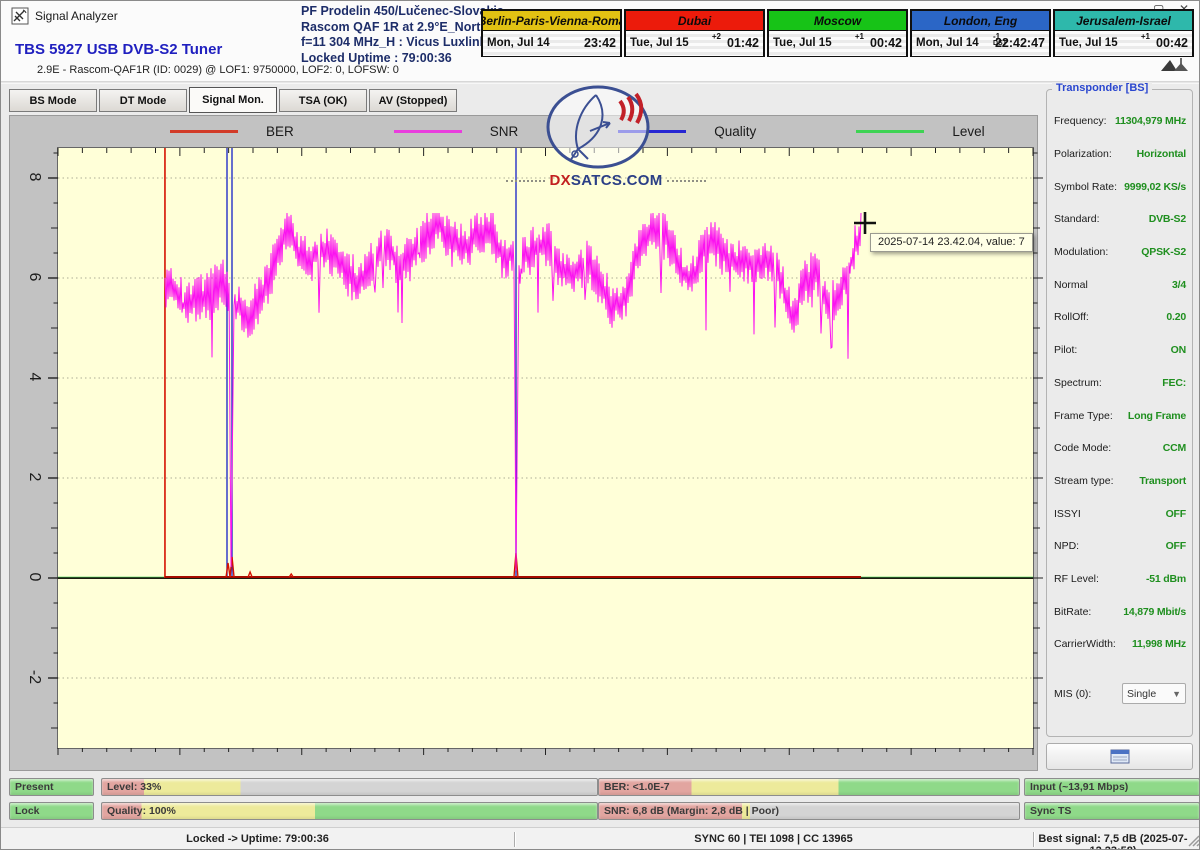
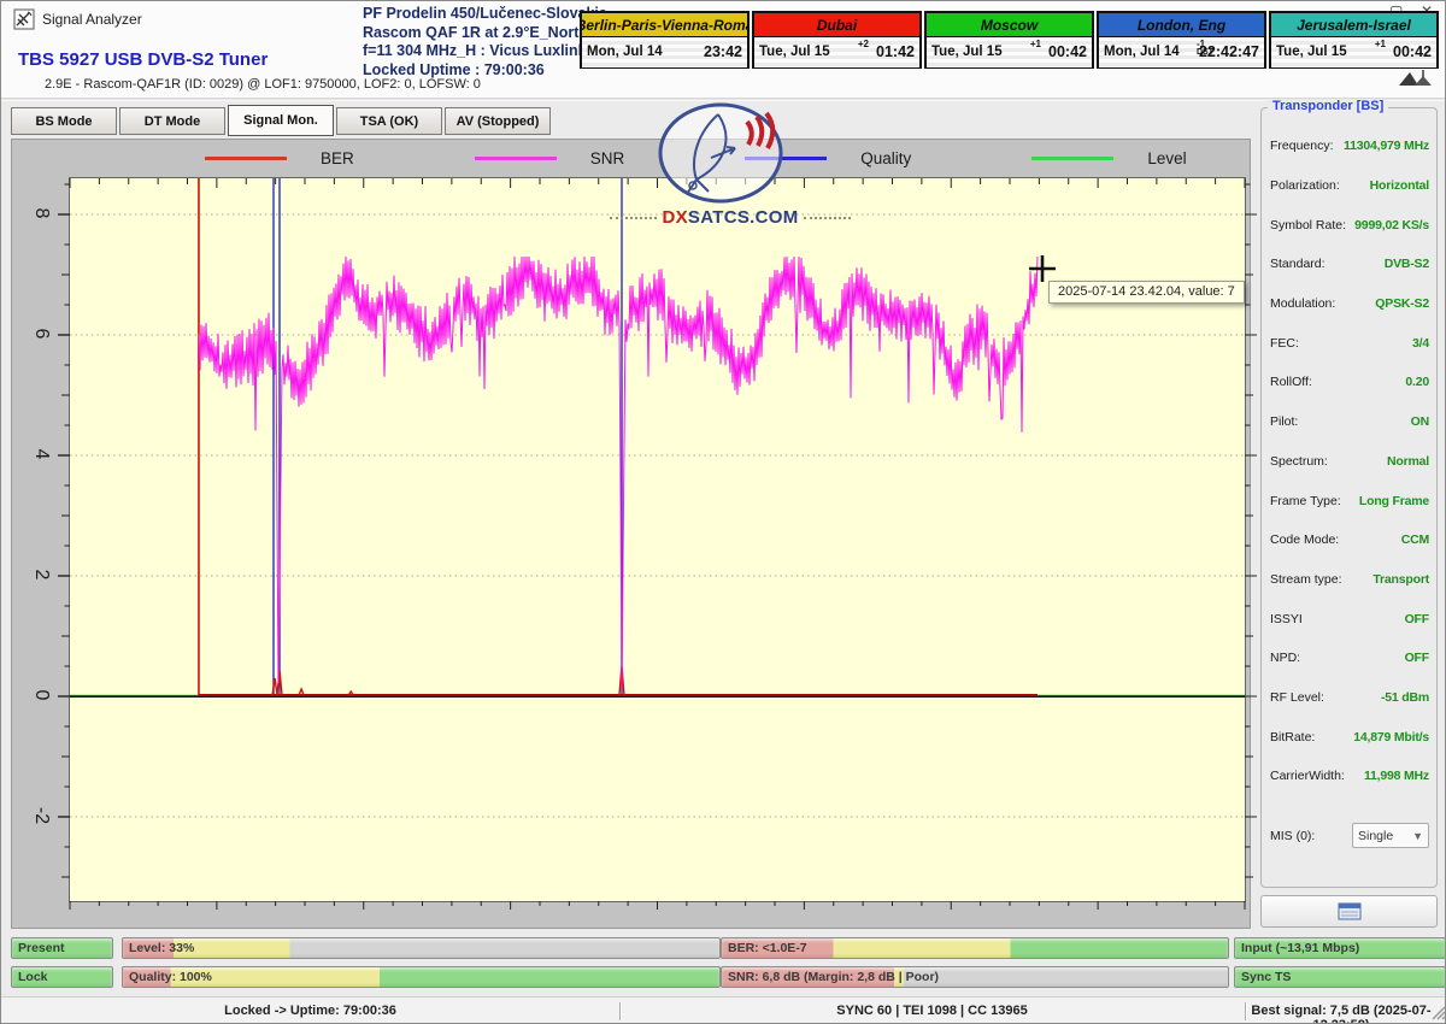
  Signal Analyzer
  PF Prodelin 450/Lučenec-Slov
  Rascom QAF 1R at 2.9°E_Nort
  f=11 304 MHz_H : Vicus Luxlin
  Locked Uptime : 79:00:36
  Berlin-Paris-Vienna-Rom
  Mon, Jul 14
  23:42
  Dubai
  Tue, Jul 15
  +2
  01:42
  Moscow
  Tue, Jul 15
  +1
  00:42
  London, Eng
  Mon, Jul 14
  -1
  22:42:47
  Jerusalem-Israel
  Tue, Jul 15
  +1
  00:42
  TBS 5927 USB DVB-S2 Tuner
  2.9E - Rascom-QAF1R (ID: 0029) @ LOF1: 9750000, LOF2: 0, LOFSW: 0
  BS Mode
  DT Mode
  Signal Mon.
  TSA (OK)
  AV (Stopped)
  BER
  SNR
  Quality
  Level
  2025-07-14 23.42.04, value: 7
  DXSATCS.COM
  Transponder [BS]
  Frequency:
  11304,979 MHz
  Polarization:
  Horizontal
  Symbol Rate:
  9999,02 KS/s
  Standard:
  DVB-S2
  Modulation:
  QPSK-S2
- Normal
+ FEC:
  3/4
  RollOff:
  0.20
  Pilot:
  ON
  Spectrum:
- FEC:
+ Normal
  Frame Type:
  Long Frame
  Code Mode:
  CCM
  Stream type:
  Transport
  ISSYI
  OFF
  NPD:
  OFF
  RF Level:
  -51 dBm
  BitRate:
  14,879 Mbit/s
  CarrierWidth:
  11,998 MHz
  MIS (0):
  Single
  ▼
  Present
  Level: 33%
  BER: <1.0E-7
  Input (~13,91 Mbps)
  Lock
  Quality: 100%
  SNR: 6,8 dB (Margin: 2,8 dB | Poor)
  Sync TS
  Locked -> Uptime: 79:00:36
  SYNC 60 | TEI 1098 | CC 13965
  Best signal: 7,5 dB (2025-07-
